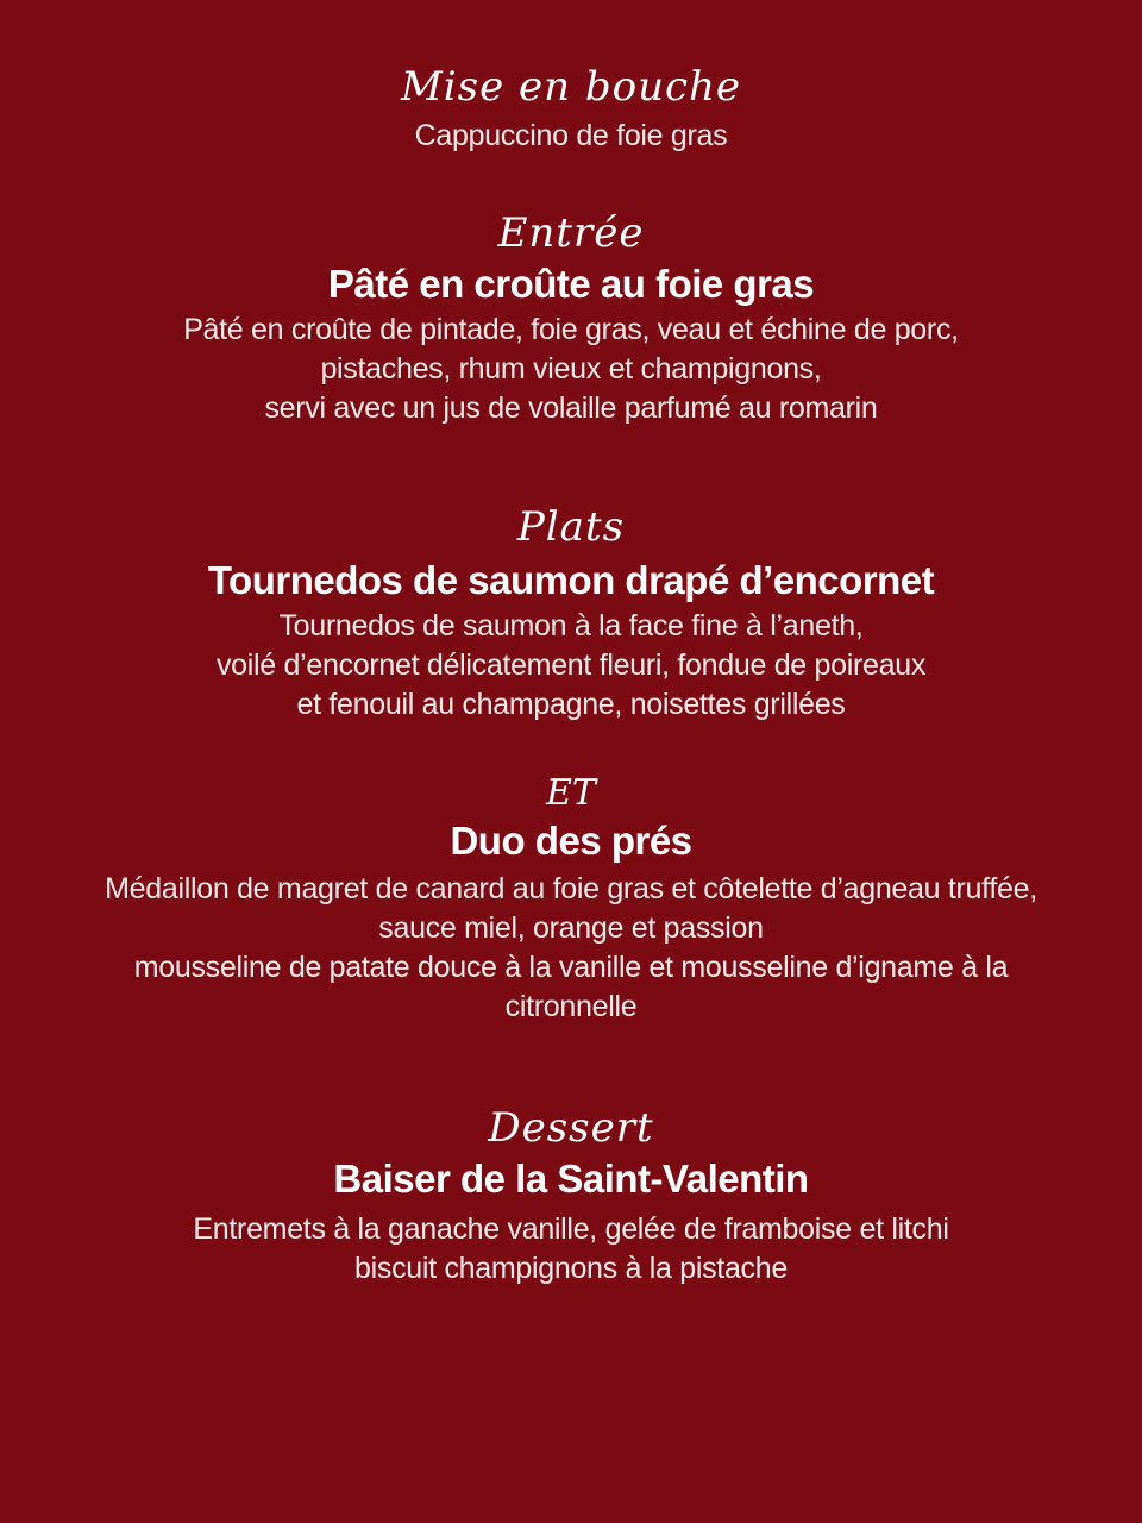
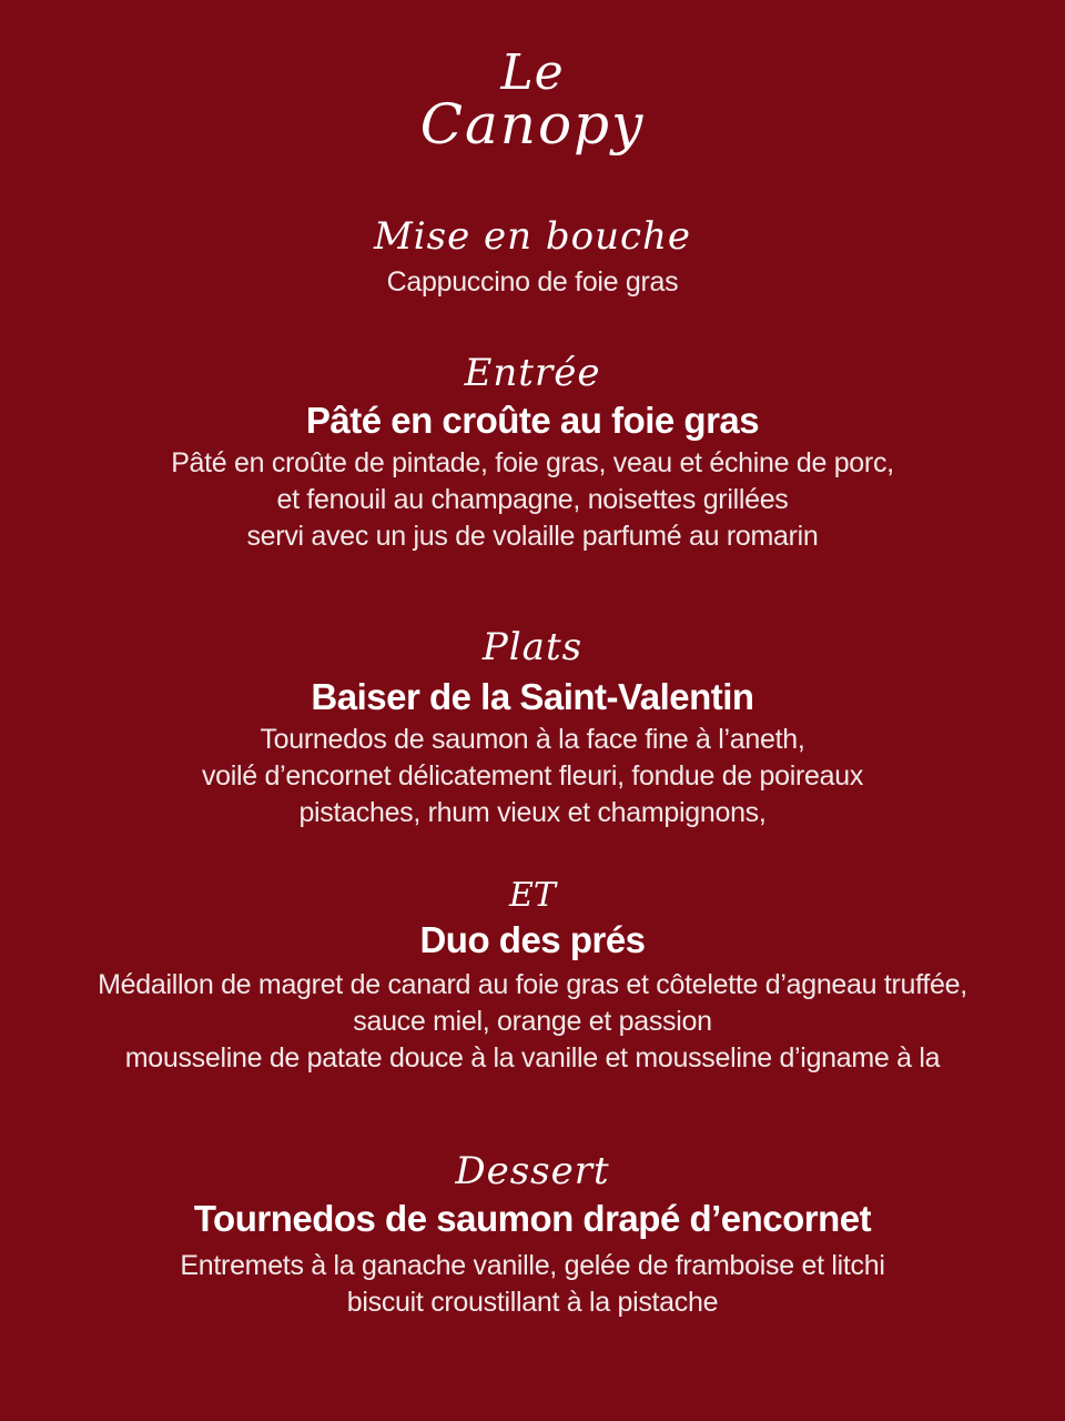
+ Le
+ Canopy
  Mise en bouche
  Cappuccino de foie gras
  Entrée
  Pâté en croûte au foie gras
  Pâté en croûte de pintade, foie gras, veau et échine de porc,
- pistaches, rhum vieux et champignons,
+ et fenouil au champagne, noisettes grillées
  servi avec un jus de volaille parfumé au romarin
  Plats
- Tournedos de saumon drapé d’encornet
+ Baiser de la Saint-Valentin
  Tournedos de saumon à la face fine à l’aneth,
  voilé d’encornet délicatement fleuri, fondue de poireaux
- et fenouil au champagne, noisettes grillées
+ pistaches, rhum vieux et champignons,
  ET
  Duo des prés
  Médaillon de magret de canard au foie gras et côtelette d’agneau truffée,
  sauce miel, orange et passion
  mousseline de patate douce à la vanille et mousseline d’igname à la
- citronnelle
  Dessert
- Baiser de la Saint-Valentin
+ Tournedos de saumon drapé d’encornet
  Entremets à la ganache vanille, gelée de framboise et litchi
- biscuit champignons à la pistache
+ biscuit croustillant à la pistache
